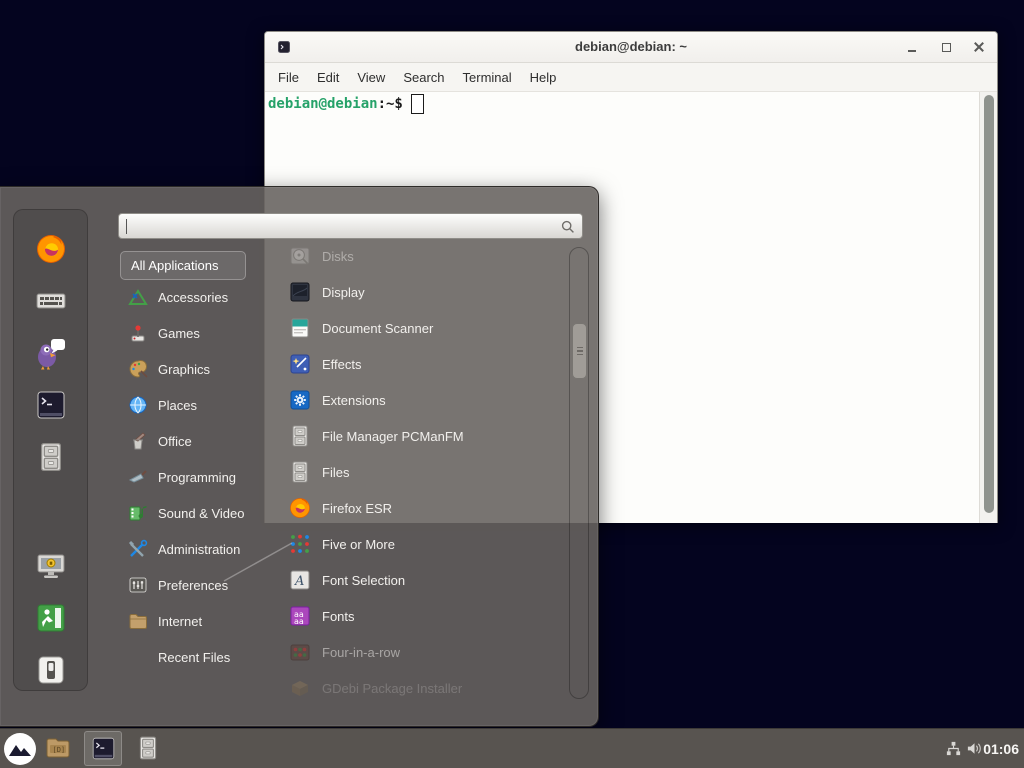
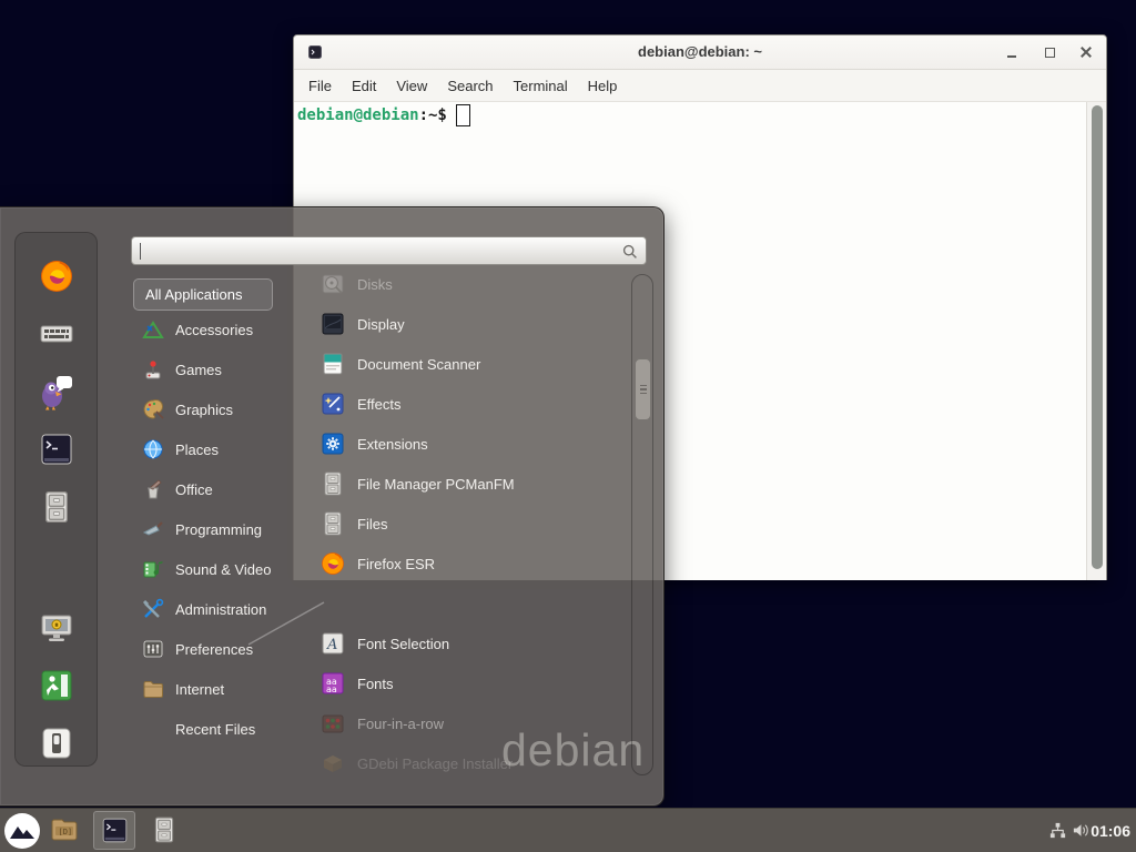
  debian@debian: ~
  File
  Edit
  View
  Search
  Terminal
  Help
  debian@debian
  :~$
+ debian
  All Applications
  Accessories
  Games
  Graphics
  Places
  Office
  Programming
  Sound & Video
  Administration
  Preferences
  Internet
  Recent Files
  Disks
  Display
  Document Scanner
  Effects
  Extensions
  File Manager PCManFM
  Files
  Firefox ESR
- Five or More
  A
  Font Selection
  aa
  aa
  Fonts
  Four-in-a-row
  GDebi Package Installer
  [D]
  01:06
